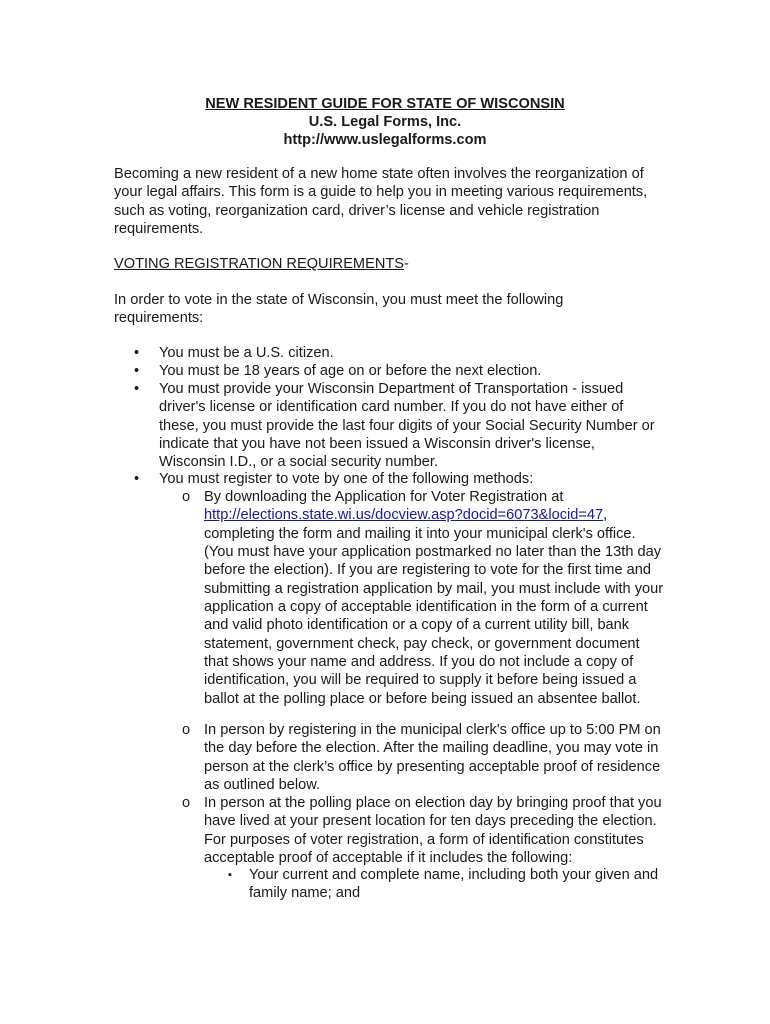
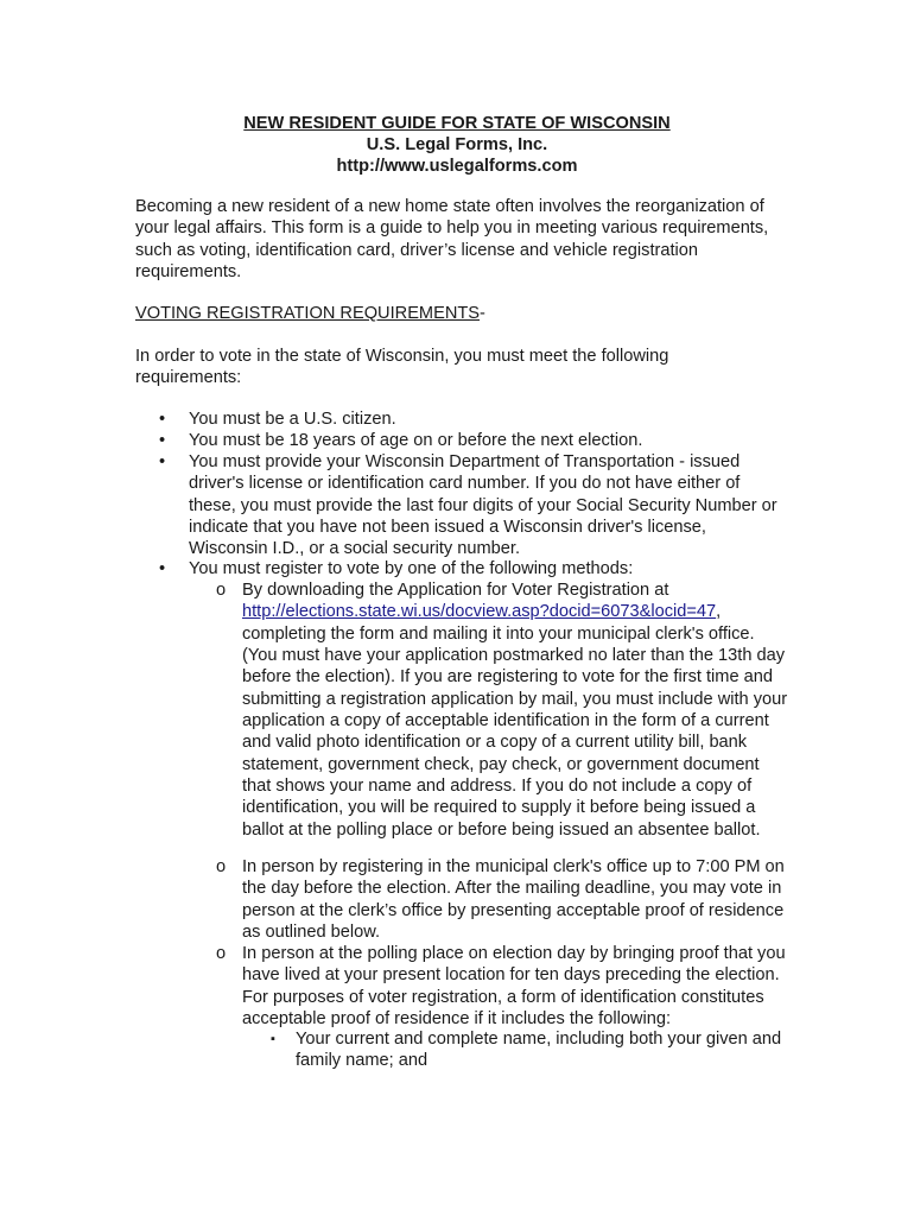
  NEW RESIDENT GUIDE FOR STATE OF WISCONSIN
  U.S. Legal Forms, Inc.
  http://www.uslegalforms.com
- Becoming a new resident of a new home state often involves the reorganization of your legal affairs. This form is a guide to help you in meeting various requirements, such as voting, reorganization card, driver’s license and vehicle registration requirements.
+ Becoming a new resident of a new home state often involves the reorganization of your legal affairs. This form is a guide to help you in meeting various requirements, such as voting, identification card, driver’s license and vehicle registration requirements.
  VOTING REGISTRATION REQUIREMENTS-
  In order to vote in the state of Wisconsin, you must meet the following requirements:
  •
  You must be a U.S. citizen.
  •
  You must be 18 years of age on or before the next election.
  •
  You must provide your Wisconsin Department of Transportation - issued driver's license or identification card number. If you do not have either of these, you must provide the last four digits of your Social Security Number or indicate that you have not been issued a Wisconsin driver's license, Wisconsin I.D., or a social security number.
  •
  You must register to vote by one of the following methods:
  o
  By downloading the Application for Voter Registration at http://elections.state.wi.us/docview.asp?docid=6073&locid=47, completing the form and mailing it into your municipal clerk's office. (You must have your application postmarked no later than the 13th day before the election). If you are registering to vote for the first time and submitting a registration application by mail, you must include with your application a copy of acceptable identification in the form of a current and valid photo identification or a copy of a current utility bill, bank statement, government check, pay check, or government document that shows your name and address. If you do not include a copy of identification, you will be required to supply it before being issued a ballot at the polling place or before being issued an absentee ballot.
  o
- In person by registering in the municipal clerk's office up to 5:00 PM on the day before the election. After the mailing deadline, you may vote in person at the clerk’s office by presenting acceptable proof of residence as outlined below.
+ In person by registering in the municipal clerk's office up to 7:00 PM on the day before the election. After the mailing deadline, you may vote in person at the clerk’s office by presenting acceptable proof of residence as outlined below.
  o
- In person at the polling place on election day by bringing proof that you have lived at your present location for ten days preceding the election. For purposes of voter registration, a form of identification constitutes acceptable proof of acceptable if it includes the following:
+ In person at the polling place on election day by bringing proof that you have lived at your present location for ten days preceding the election. For purposes of voter registration, a form of identification constitutes acceptable proof of residence if it includes the following:
  ▪
  Your current and complete name, including both your given and family name; and
